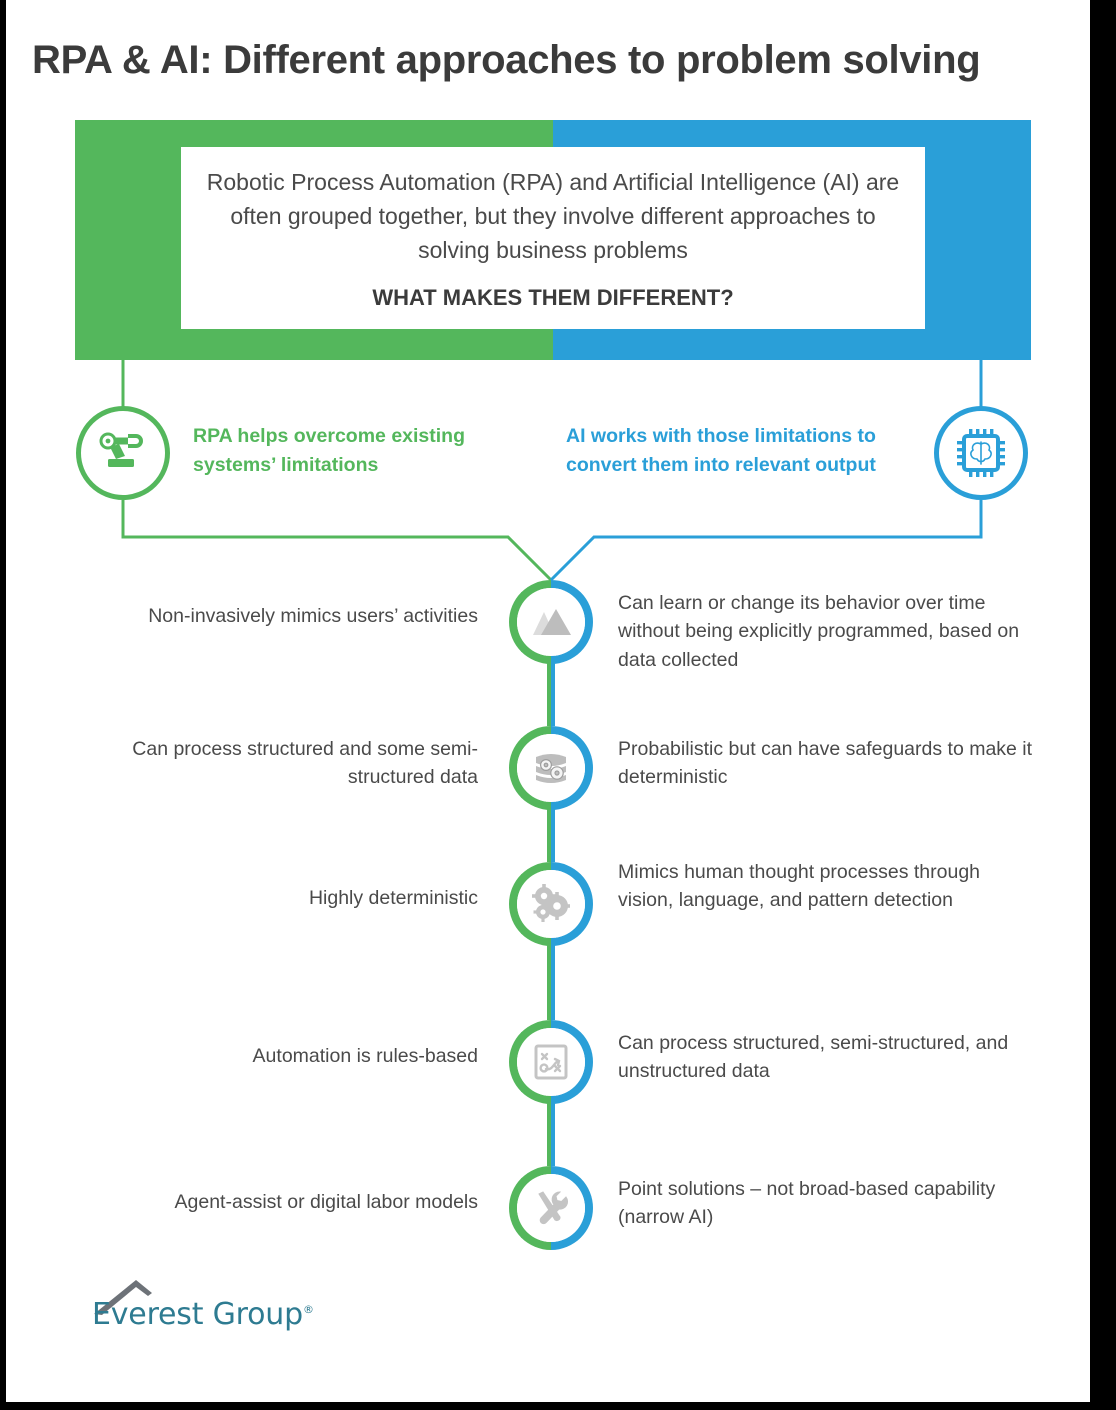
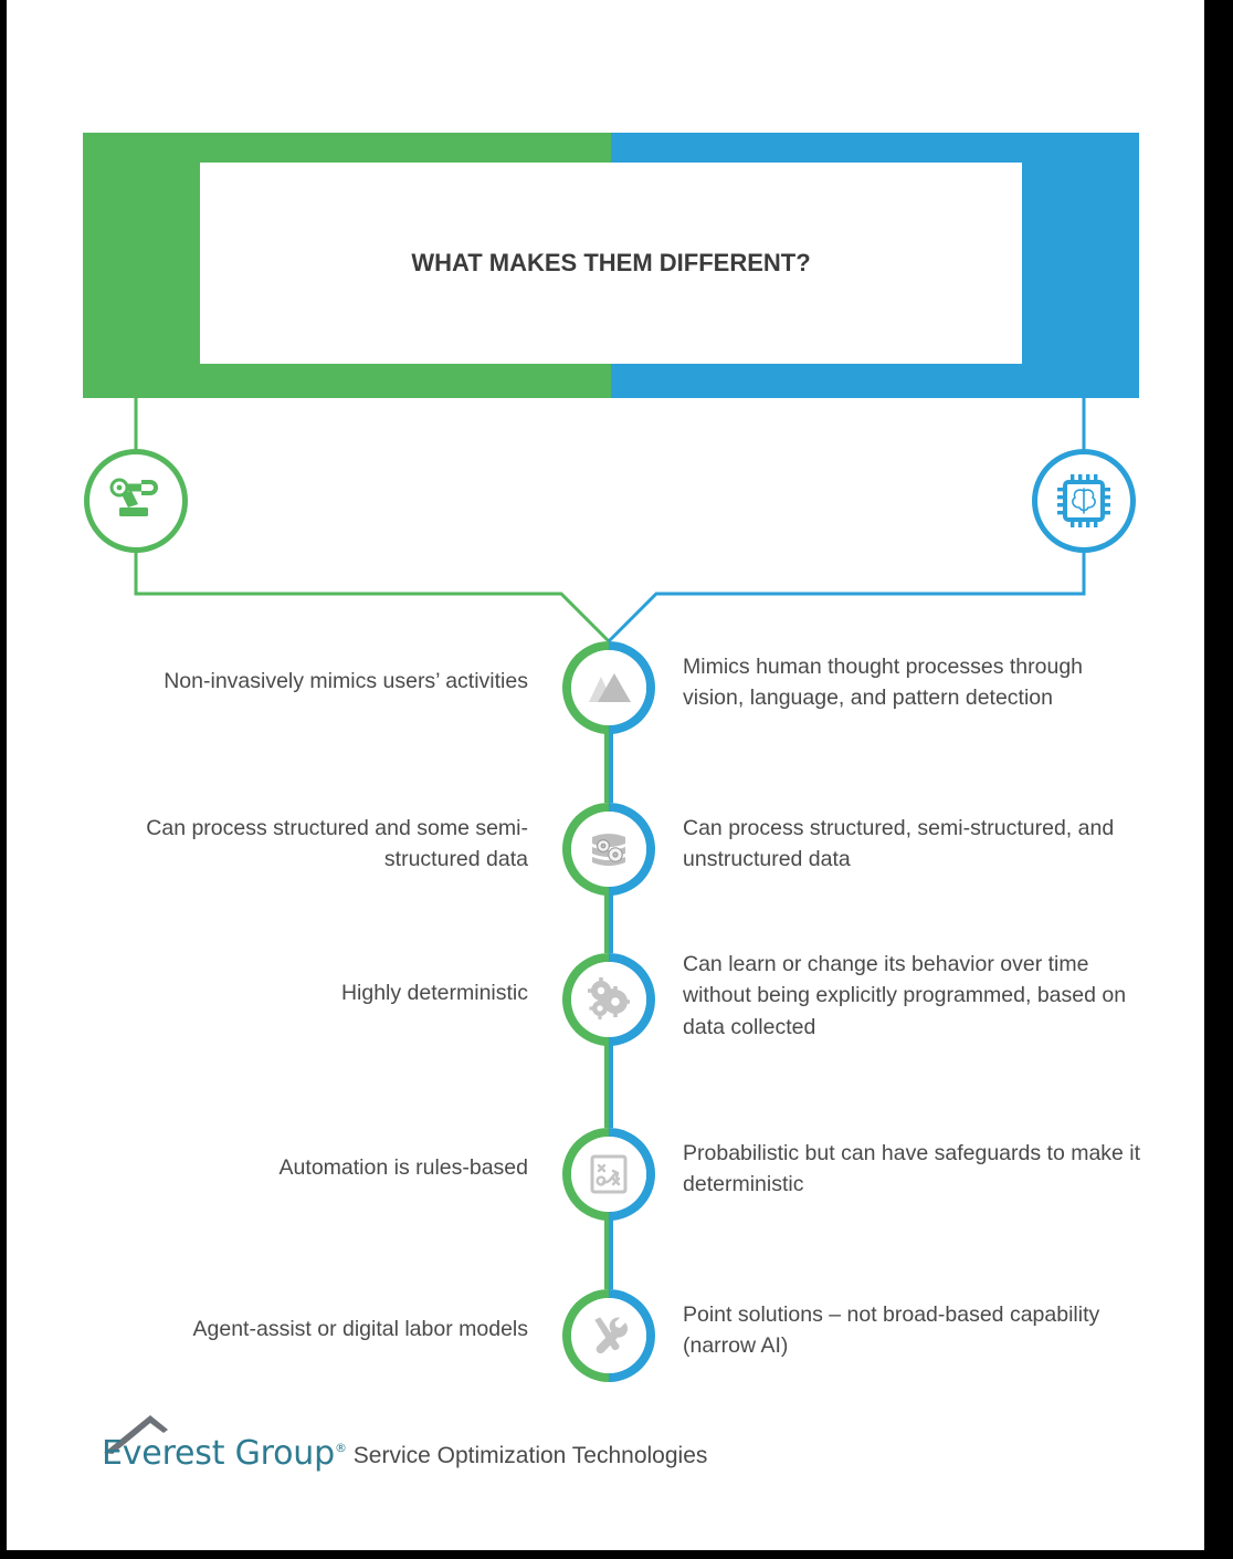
- RPA & AI: Different approaches to problem solving
- Robotic Process Automation (RPA) and Artificial Intelligence (AI) are often grouped together, but they involve different approaches to solving business problems
  WHAT MAKES THEM DIFFERENT?
- RPA helps overcome existing systems’ limitations
- AI works with those limitations to convert them into relevant output
  Non-invasively mimics users’ activities
- Can learn or change its behavior over time without being explicitly programmed, based on data collected
+ Mimics human thought processes through vision, language, and pattern detection
  Can process structured and some semi-structured data
- Probabilistic but can have safeguards to make it deterministic
+ Can process structured, semi-structured, and unstructured data
  Highly deterministic
- Mimics human thought processes through vision, language, and pattern detection
+ Can learn or change its behavior over time without being explicitly programmed, based on data collected
  Automation is rules-based
- Can process structured, semi-structured, and unstructured data
+ Probabilistic but can have safeguards to make it deterministic
  Agent-assist or digital labor models
  Point solutions – not broad-based capability (narrow AI)
  Everest Group®
+ Service Optimization Technologies
